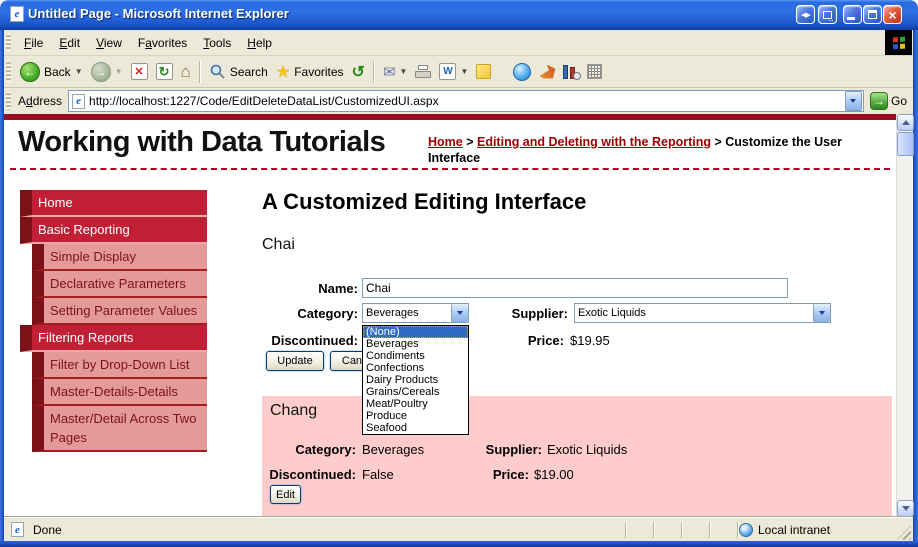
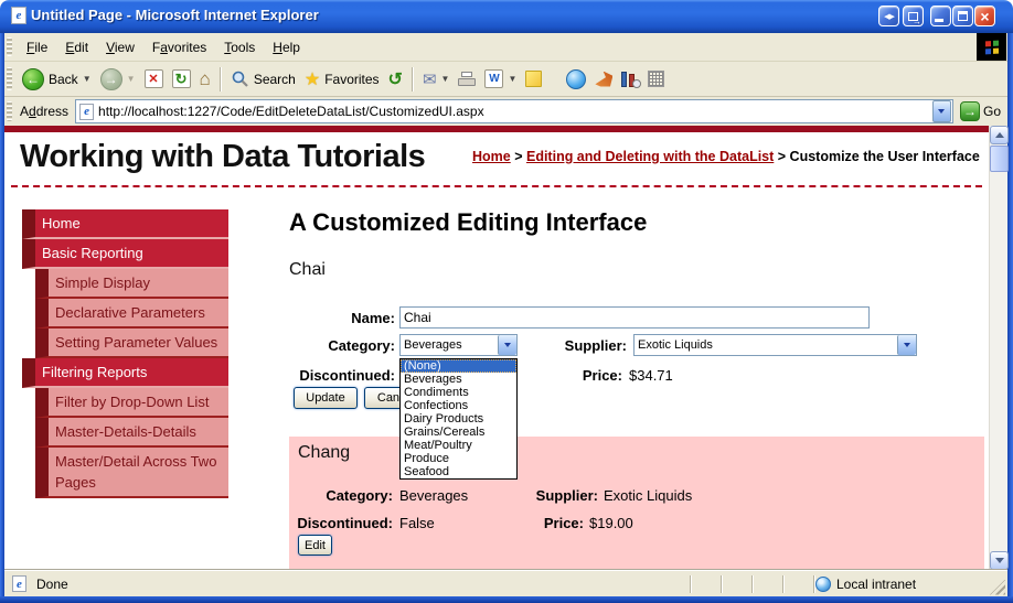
  e
  Untitled Page - Microsoft Internet Explorer
  ×
  File Edit View Favorites Tools Help
  ←
  Back
  ▼
  →
  ▼
  ✕
  ↻
  ⌂
  Search
  ★
  Favorites
  ↺
  ✉
  ▼
  W
  ▼
  Address
  e
  http://localhost:1227/Code/EditDeleteDataList/CustomizedUI.aspx
  →
  Go
  Working with Data Tutorials
- Home > Editing and Deleting with the Reporting > Customize the User Interface
+ Home > Editing and Deleting with the DataList > Customize the User Interface
  Home
  Basic Reporting
  Simple Display
  Declarative Parameters
  Setting Parameter Values
  Filtering Reports
  Filter by Drop-Down List
  Master-Details-Details
  Master/Detail Across Two Pages
  A Customized Editing Interface
  Chai
  Name:
  Chai
  Category:
  Beverages
  Supplier:
  Exotic Liquids
  Discontinued:
  Price:
- $19.95
+ $34.71
  Update
  (None)
  Beverages
  Condiments
  Confections
  Dairy Products
  Grains/Cereals
  Meat/Poultry
  Produce
  Seafood
  Chang
  Category:
  Beverages
  Supplier:
  Exotic Liquids
  Discontinued:
  False
  Price:
  $19.00
  Edit
  e
  Done
  Local intranet
